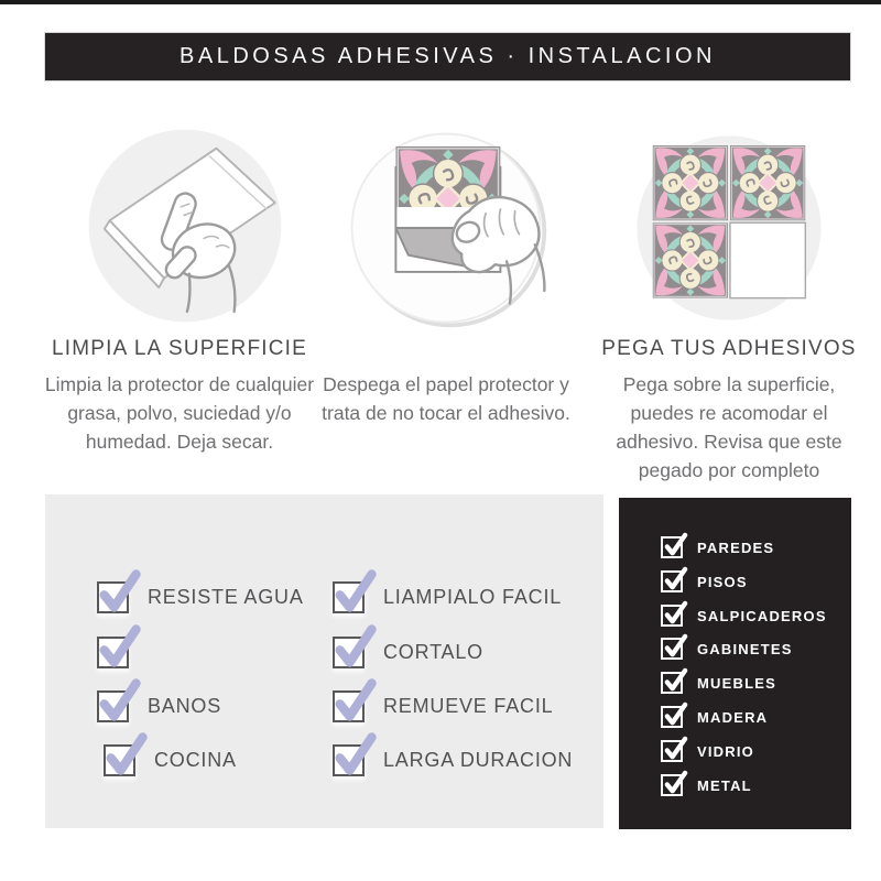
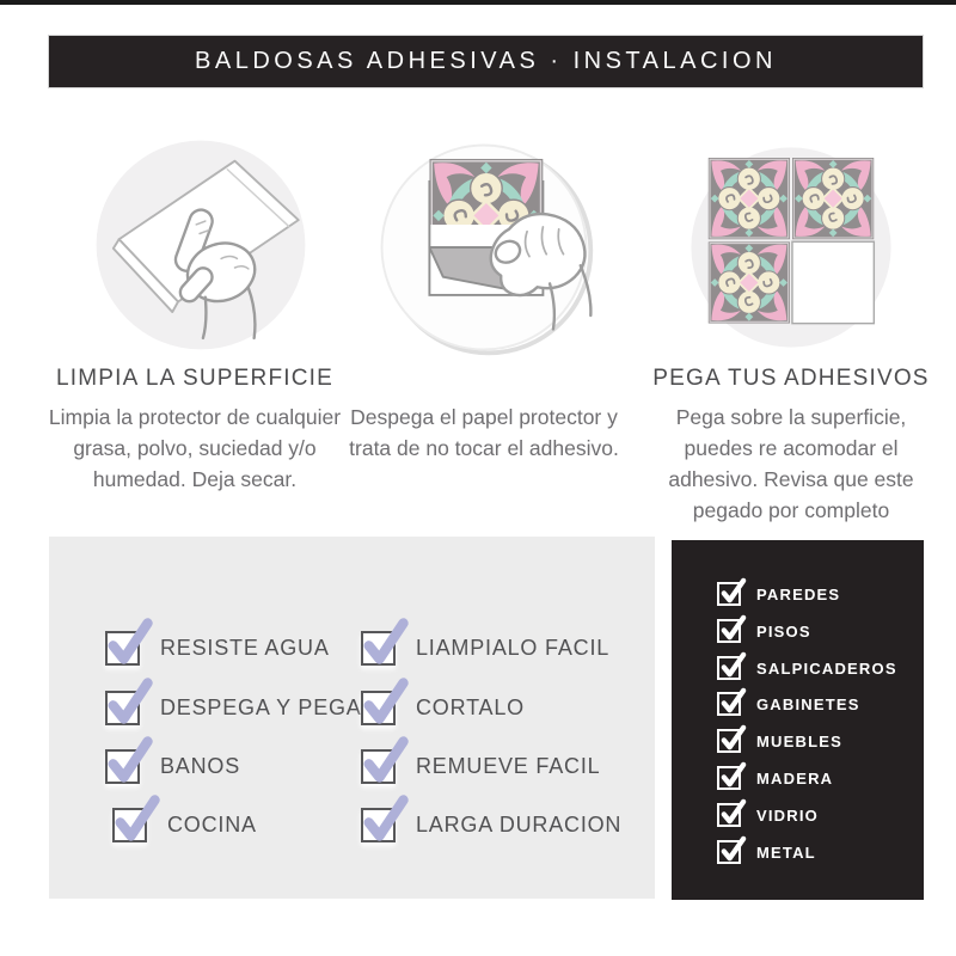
  BALDOSAS ADHESIVAS · INSTALACION
  LIMPIA LA SUPERFICIE
  PEGA TUS ADHESIVOS
  Limpia la protector de cualquier grasa, polvo, suciedad y/o humedad. Deja secar.
  Despega el papel protector y trata de no tocar el adhesivo.
  Pega sobre la superficie, puedes re acomodar el adhesivo. Revisa que este pegado por completo
  RESISTE AGUA
+ DESPEGA Y PEGA
  BANOS
  COCINA
  LIAMPIALO FACIL
  CORTALO
  REMUEVE FACIL
  LARGA DURACION
  PAREDES
  PISOS
  SALPICADEROS
  GABINETES
  MUEBLES
  MADERA
  VIDRIO
  METAL
